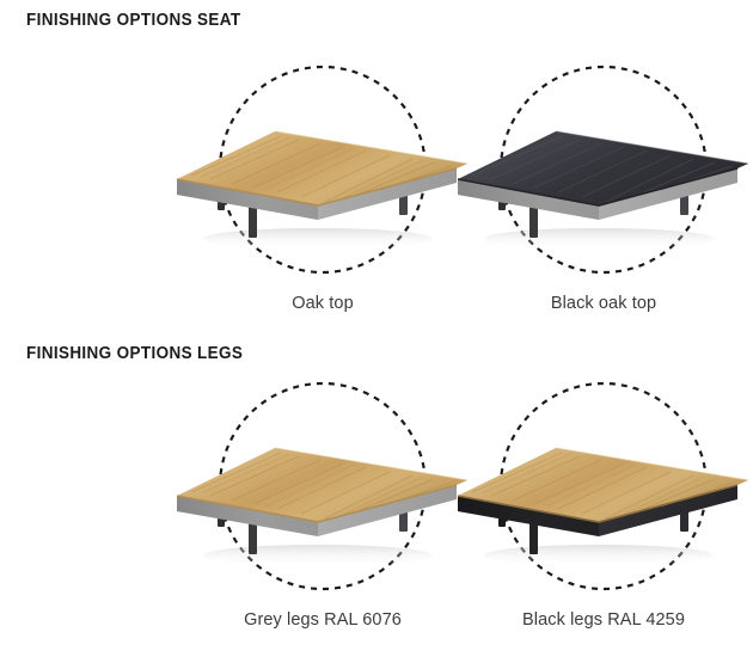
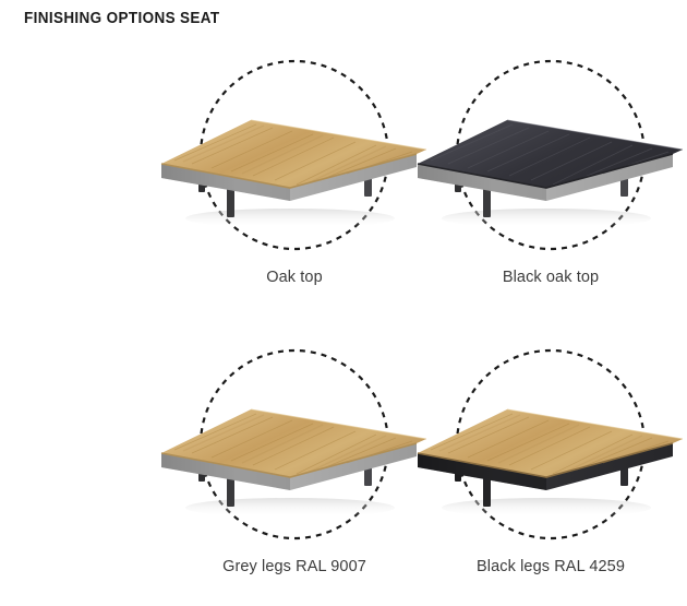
  FINISHING OPTIONS SEAT
  Oak top
  Black oak top
- FINISHING OPTIONS LEGS
- Grey legs RAL 6076
+ Grey legs RAL 9007
  Black legs RAL 4259
